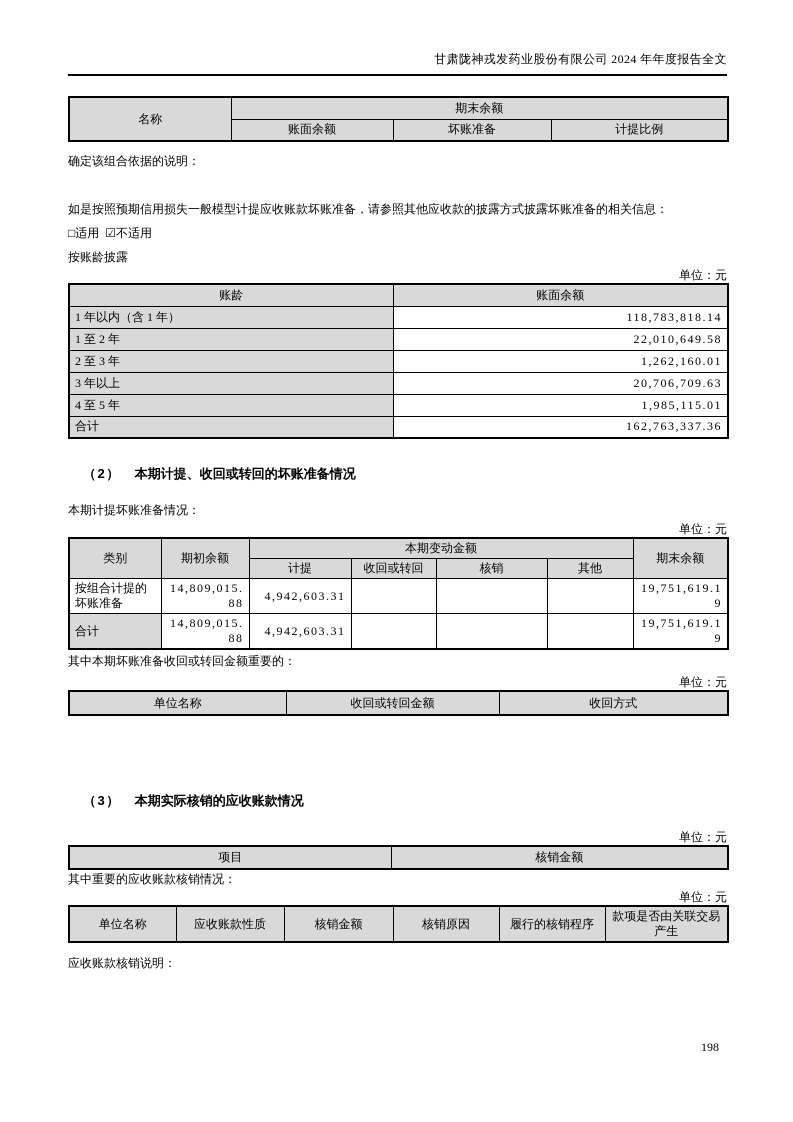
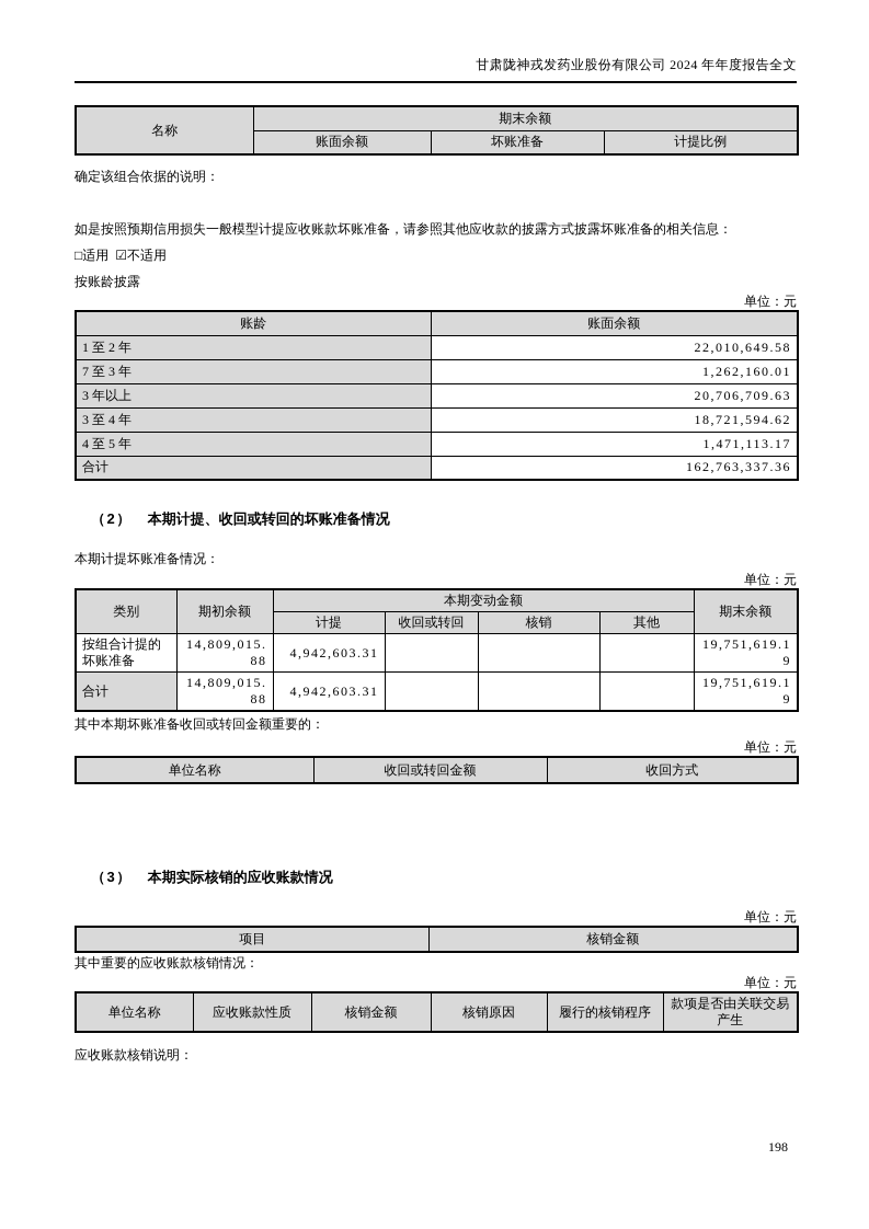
  甘肃陇神戎发药业股份有限公司 2024 年年度报告全文
  名称	期末余额
  账面余额	坏账准备	计提比例
  确定该组合依据的说明：
  如是按照预期信用损失一般模型计提应收账款坏账准备，请参照其他应收款的披露方式披露坏账准备的相关信息：
  □适用 ☑不适用
  按账龄披露
  单位：元
  账龄	账面余额
- 1 年以内（含 1 年）	118,783,818.14
  1 至 2 年	22,010,649.58
- 2 至 3 年	1,262,160.01
+ 7 至 3 年	1,262,160.01
  3 年以上	20,706,709.63
+ 3 至 4 年	18,721,594.62
- 4 至 5 年	1,985,115.01
+ 4 至 5 年	1,471,113.17
  合计	162,763,337.36
  （2） 本期计提、收回或转回的坏账准备情况
  本期计提坏账准备情况：
  单位：元
  类别	期初余额	本期变动金额	期末余额
  计提	收回或转回	核销	其他
  按组合计提的坏账准备	14,809,015.88	4,942,603.31				19,751,619.19
  合计	14,809,015.88	4,942,603.31				19,751,619.19
  其中本期坏账准备收回或转回金额重要的：
  单位：元
  单位名称	收回或转回金额	收回方式
  （3） 本期实际核销的应收账款情况
  单位：元
  项目	核销金额
  其中重要的应收账款核销情况：
  单位：元
  单位名称	应收账款性质	核销金额	核销原因	履行的核销程序	款项是否由关联交易产生
  应收账款核销说明：
  198
